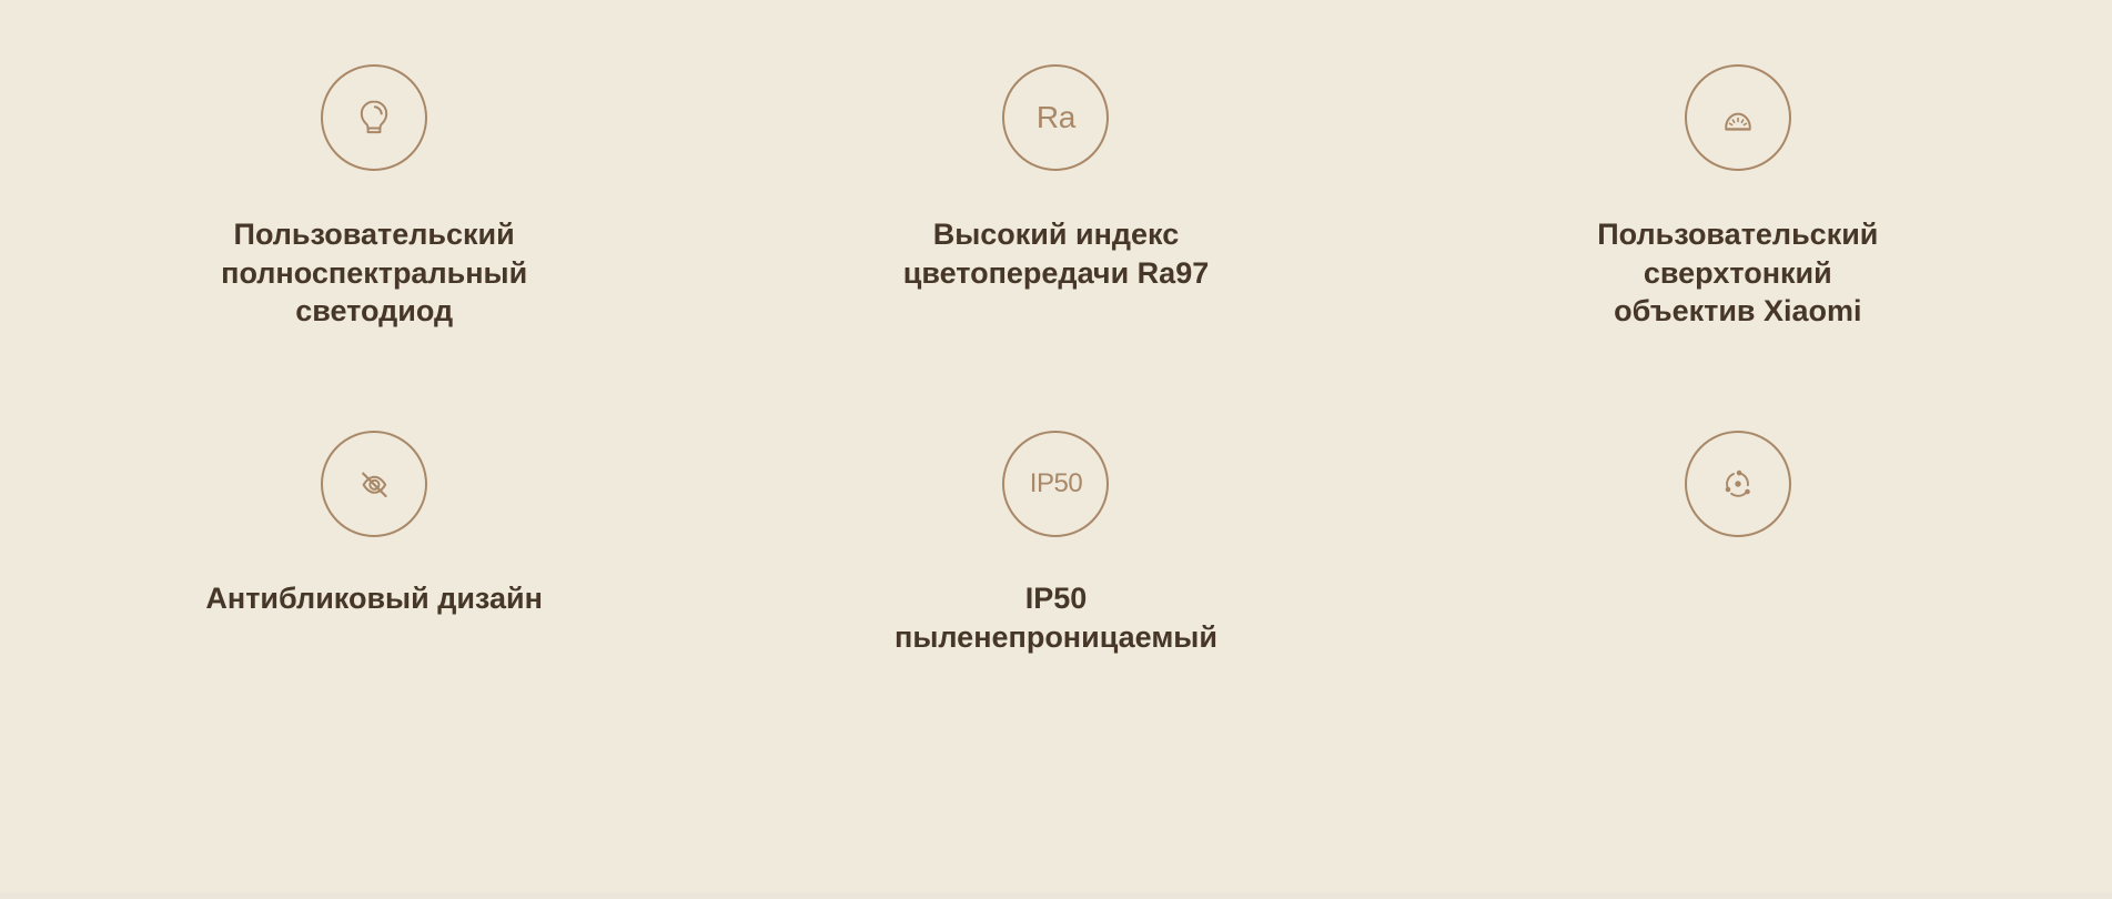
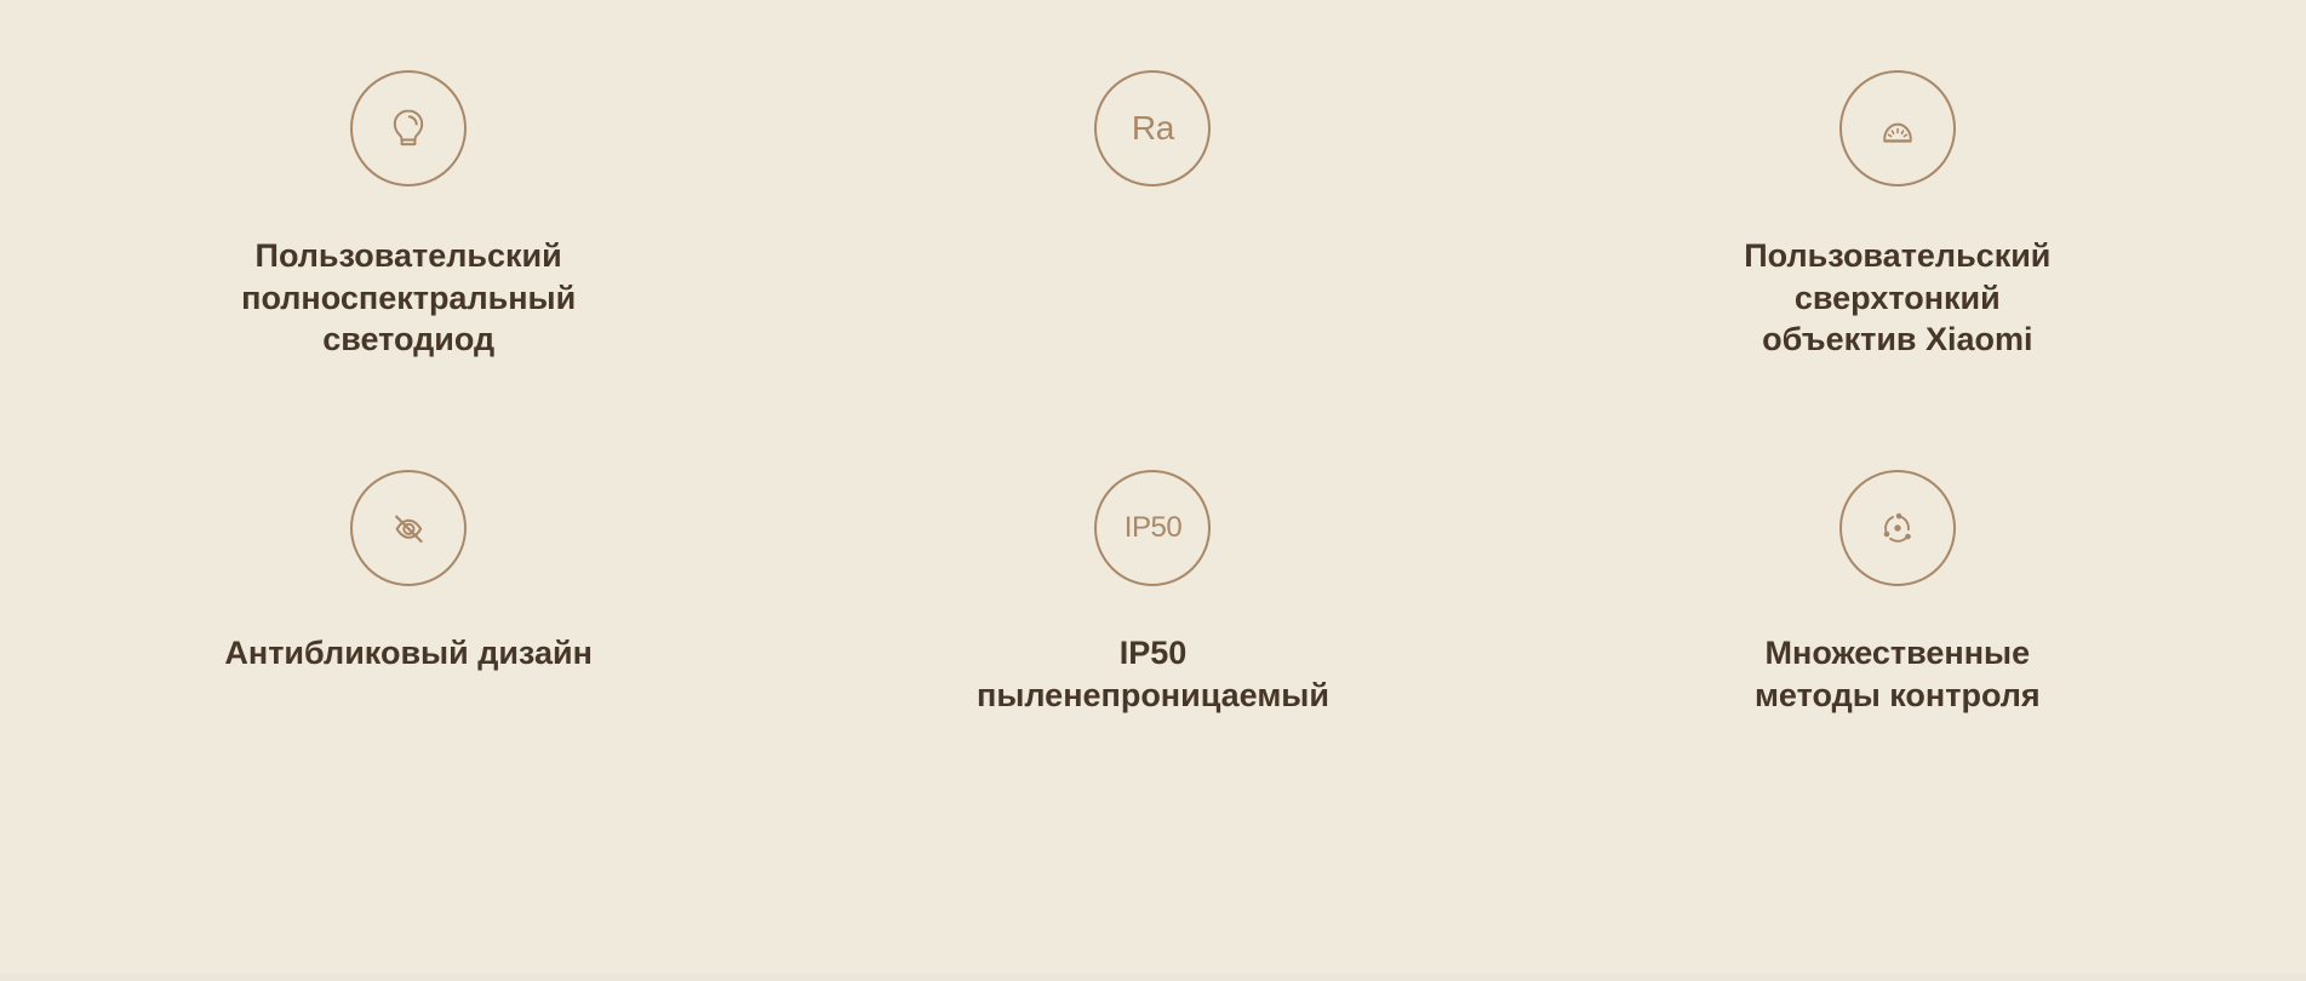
  Пользовательский
  полноспектральный
  светодиод
  Ra
- Высокий индекс
- цветопередачи Ra97
  Пользовательский
  сверхтонкий
  объектив Xiaomi
  Антибликовый дизайн
  IP50
  IP50
  пыленепроницаемый
+ Множественные
+ методы контроля
